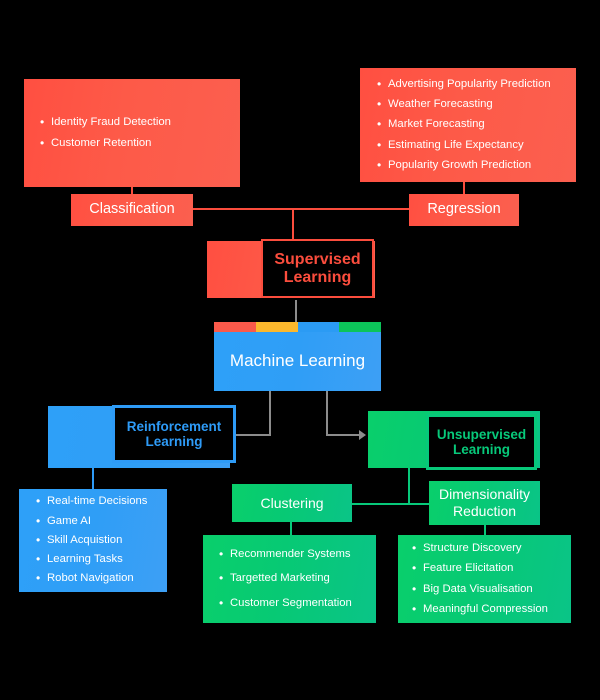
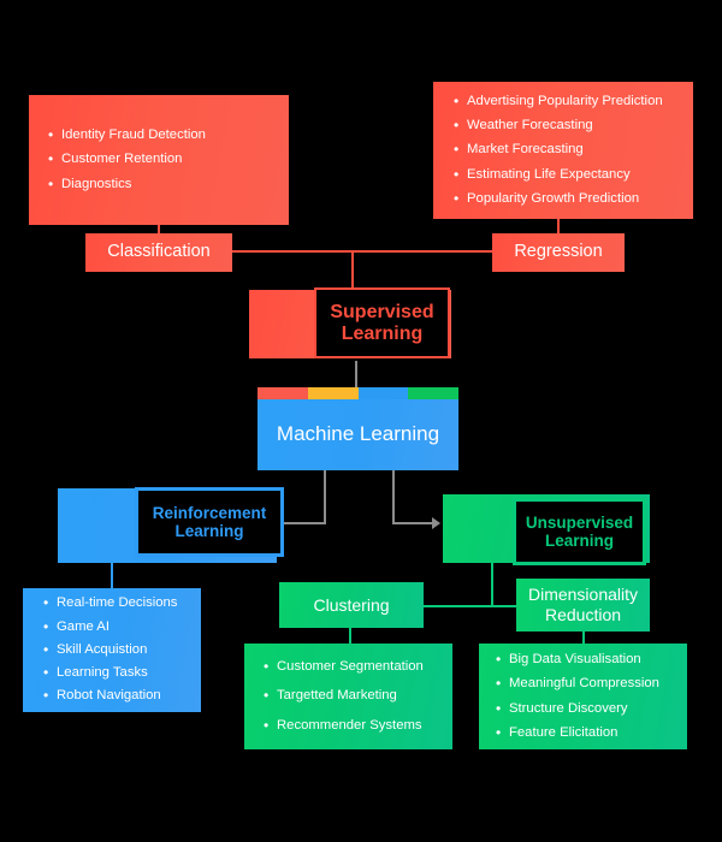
  Identity Fraud Detection
  Customer Retention
+ Diagnostics
  Advertising Popularity Prediction
  Weather Forecasting
  Market Forecasting
  Estimating Life Expectancy
  Popularity Growth Prediction
  Classification
  Regression
  Supervised
  Learning
  Machine Learning
  Reinforcement
  Learning
  Unsupervised
  Learning
  Clustering
  Dimensionality
  Reduction
  Real-time Decisions
  Game AI
  Skill Acquistion
  Learning Tasks
  Robot Navigation
- Recommender Systems
+ Customer Segmentation
  Targetted Marketing
- Customer Segmentation
+ Recommender Systems
- Structure Discovery
+ Big Data Visualisation
- Feature Elicitation
+ Meaningful Compression
- Big Data Visualisation
+ Structure Discovery
- Meaningful Compression
+ Feature Elicitation
